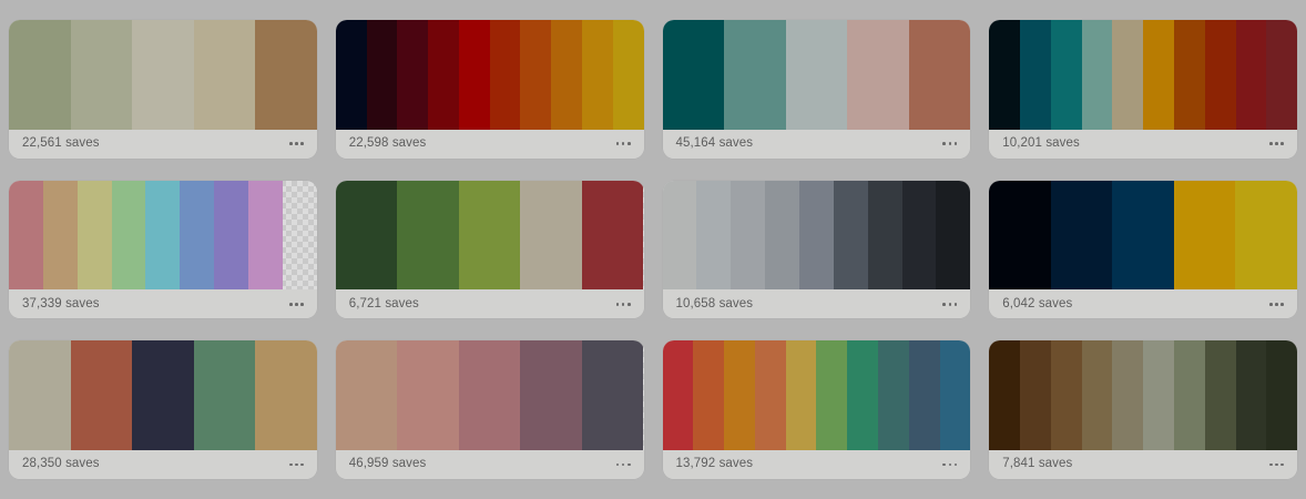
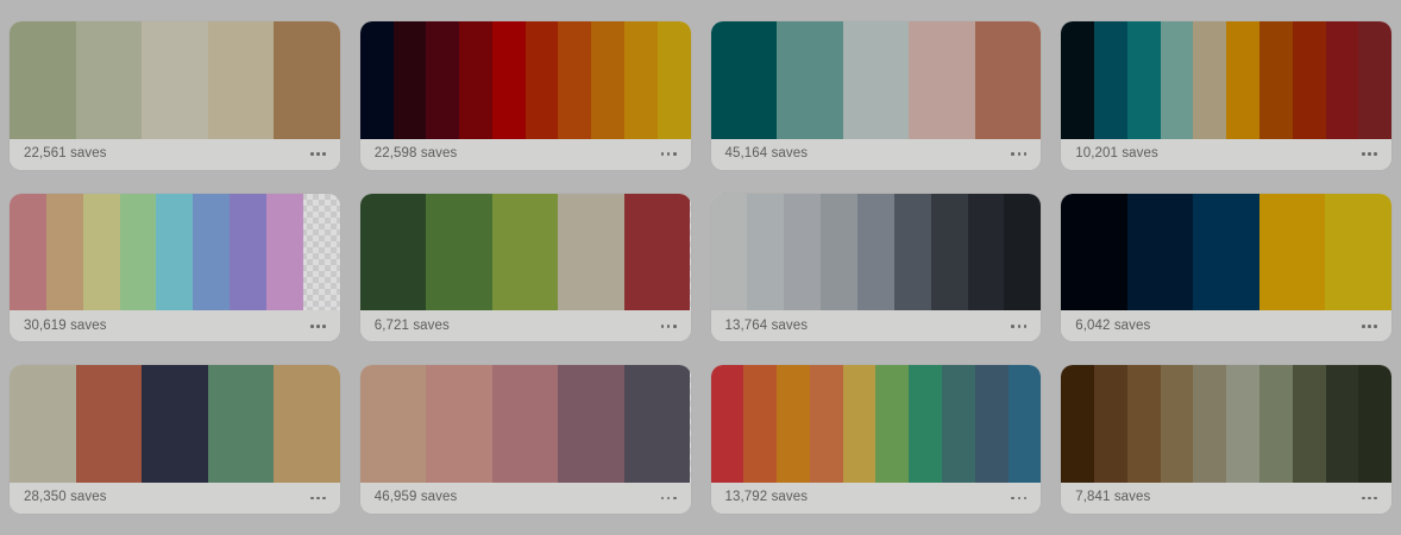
  22,561 saves
  22,598 saves
  45,164 saves
  10,201 saves
- 37,339 saves
+ 30,619 saves
  6,721 saves
- 10,658 saves
+ 13,764 saves
  6,042 saves
  28,350 saves
  46,959 saves
  13,792 saves
  7,841 saves
